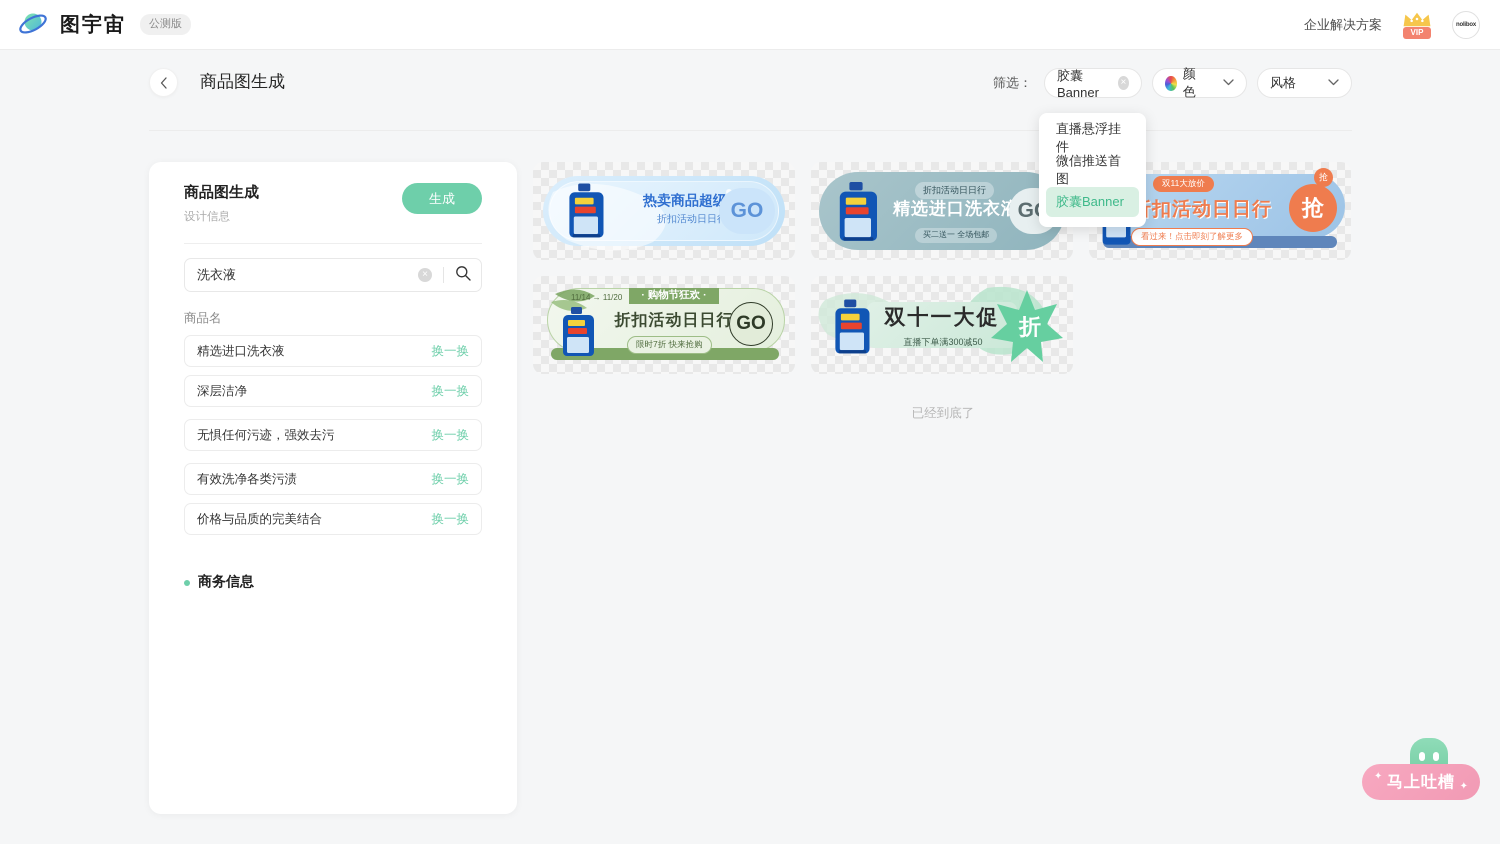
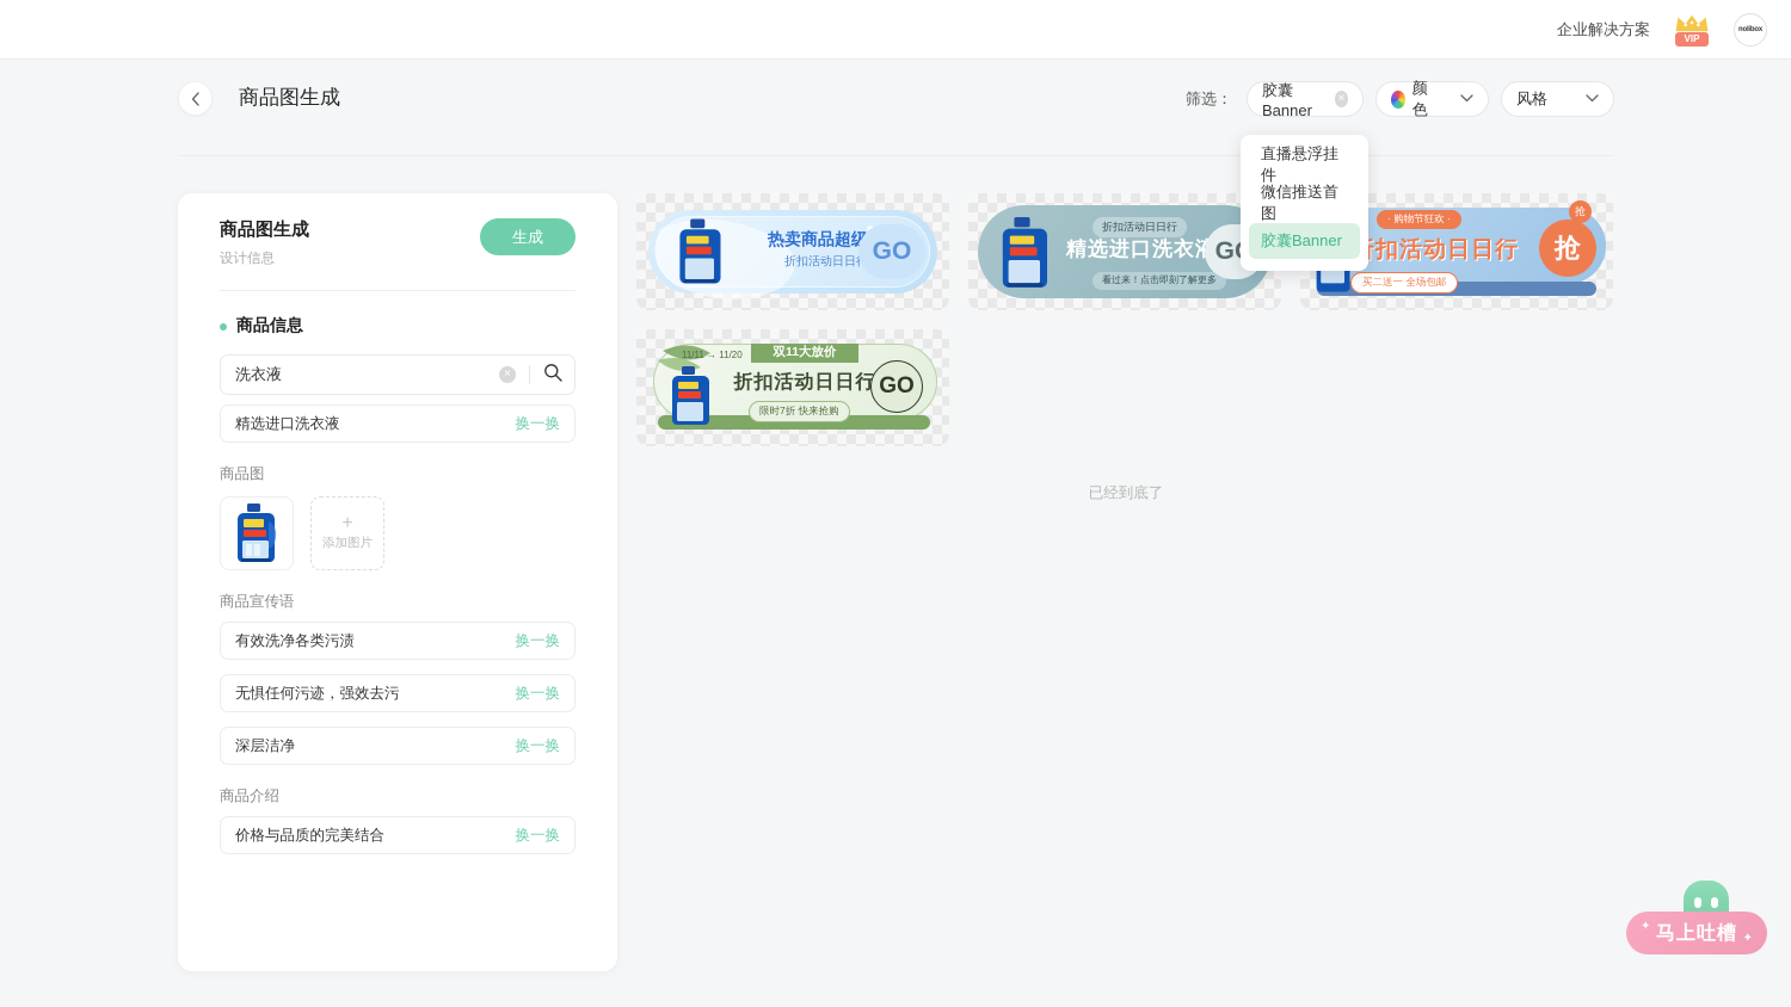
- 图宇宙
- 公测版
  企业解决方案
  VIP
  商品图生成
  筛选：
  胶囊Banner
  ×
  颜色
  风格
  直播悬浮挂件
  微信推送首图
  胶囊Banner
  商品图生成
  设计信息
  生成
+ 商品信息
  洗衣液
  ×
- 商品名
  精选进口洗衣液
  换一换
+ 商品图
+ +
+ 添加图片
+ 商品宣传语
- 深层洁净
+ 有效洗净各类污渍
  换一换
  无惧任何污迹，强效去污
  换一换
- 有效洗净各类污渍
+ 深层洁净
  换一换
+ 商品介绍
  价格与品质的完美结合
  换一换
- 商务信息
  热卖商品超级
  折扣活动日日
  GO
  折扣活动日日行
  精选进口洗衣
- 买二送一 全场包邮
+ 看过来！点击即刻了解更多
- 双11大放价
+ · 购物节狂欢 ·
  扣活动日日行
- 看过来！点击即刻了解更多
+ 买二送一 全场包邮
  抢
  抢
- 11/14 → 11/20
+ 11/11 → 11/20
- · 购物节狂欢 ·
+ 双11大放价
  折扣活动日日行
  限时7折 快来抢购
  GO
- 双十一大促
- 直播下单满300减50
- 折
  已经到底了
  ✦
  马上吐槽
  ✦
